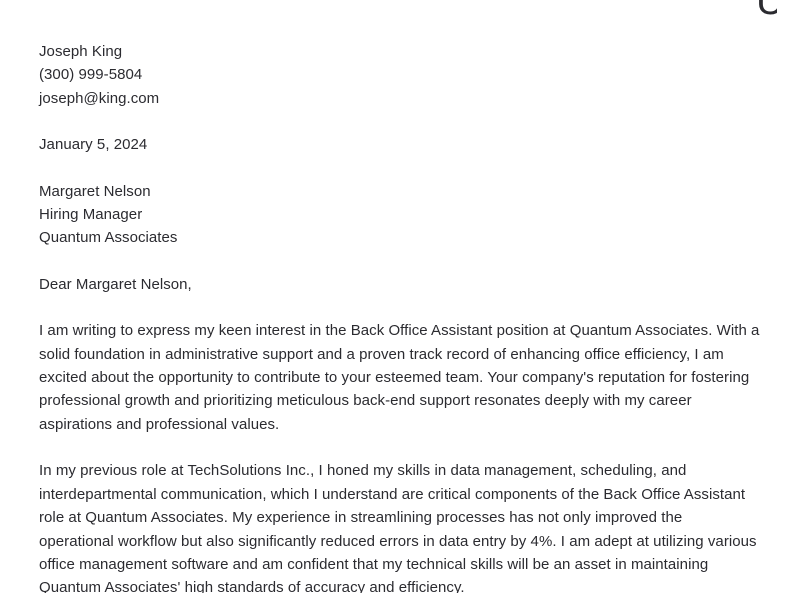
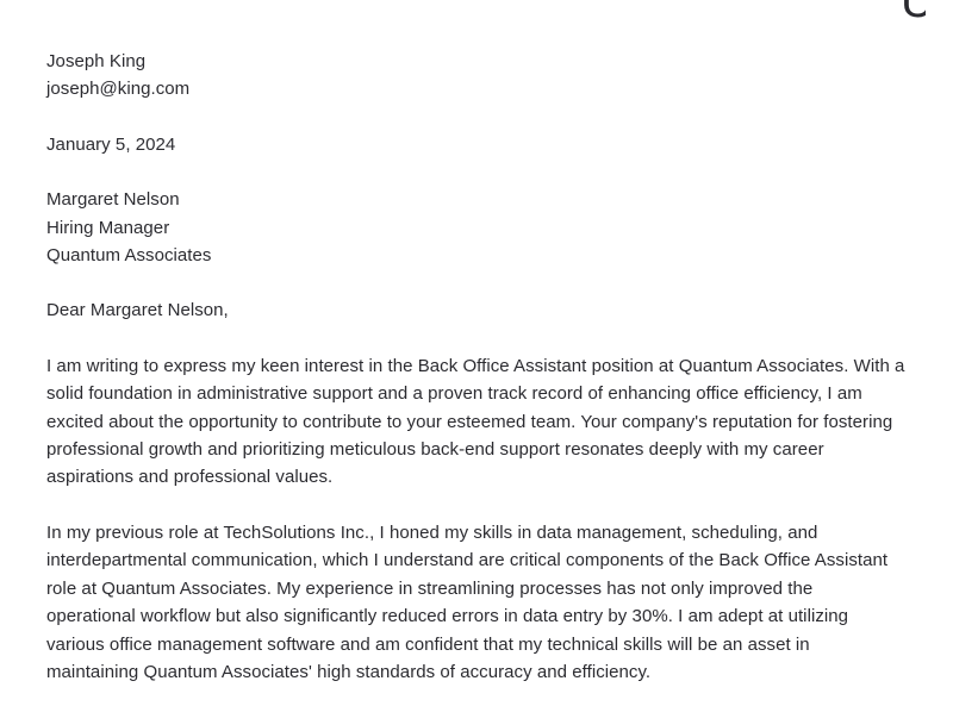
  U
  Joseph King
- (300) 999-5804
  joseph@king.com
  January 5, 2024
  Margaret Nelson
  Hiring Manager
  Quantum Associates
  Dear Margaret Nelson,
  I am writing to express my keen interest in the Back Office Assistant position at Quantum Associates. With a solid foundation in administrative support and a proven track record of enhancing office efficiency, I am excited about the opportunity to contribute to your esteemed team. Your company's reputation for fostering professional growth and prioritizing meticulous back-end support resonates deeply with my career aspirations and professional values.
- In my previous role at TechSolutions Inc., I honed my skills in data management, scheduling, and interdepartmental communication, which I understand are critical components of the Back Office Assistant role at Quantum Associates. My experience in streamlining processes has not only improved the operational workflow but also significantly reduced errors in data entry by 4%. I am adept at utilizing various office management software and am confident that my technical skills will be an asset in maintaining Quantum Associates' high standards of accuracy and efficiency.
+ In my previous role at TechSolutions Inc., I honed my skills in data management, scheduling, and interdepartmental communication, which I understand are critical components of the Back Office Assistant role at Quantum Associates. My experience in streamlining processes has not only improved the operational workflow but also significantly reduced errors in data entry by 30%. I am adept at utilizing various office management software and am confident that my technical skills will be an asset in maintaining Quantum Associates' high standards of accuracy and efficiency.
